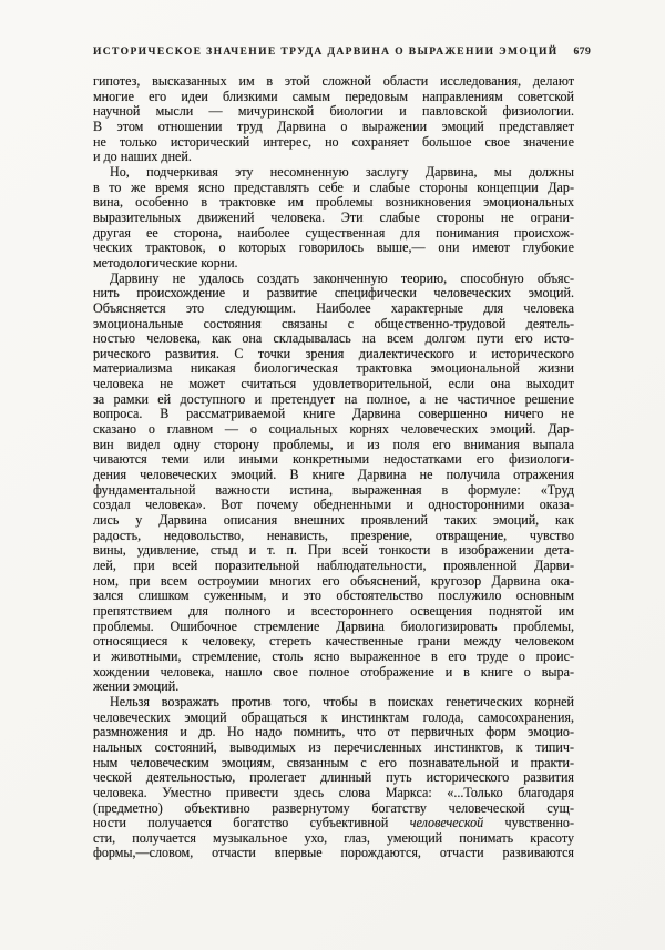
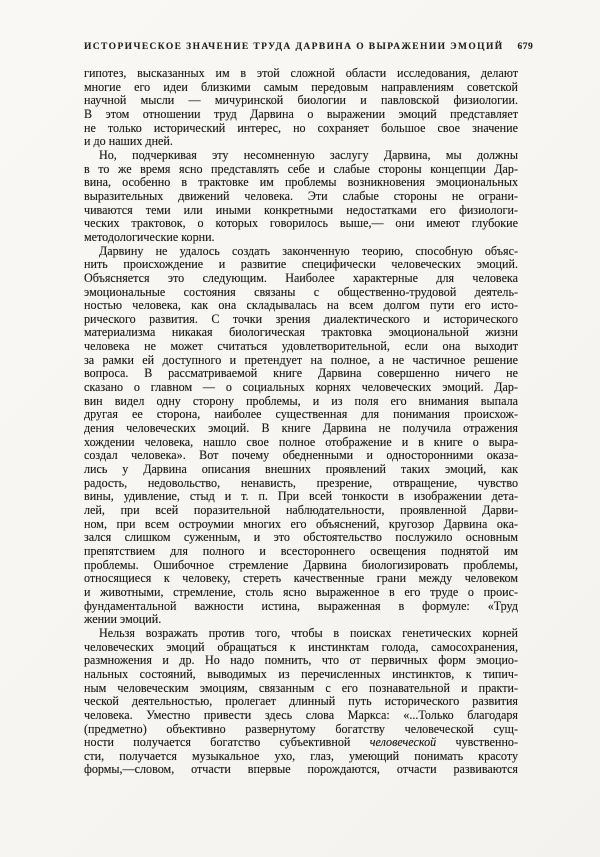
  ИСТОРИЧЕСКОЕ ЗНАЧЕНИЕ ТРУДА ДАРВИНА О ВЫРАЖЕНИИ ЭМОЦИЙ
  679
  гипотез, высказанных им в этой сложной области исследования, делают
  многие его идеи близкими самым передовым направлениям советской
  научной мысли — мичуринской биологии и павловской физиологии.
  В этом отношении труд Дарвина о выражении эмоций представляет
  не только исторический интерес, но сохраняет большое свое значение
  и до наших дней.
  Но, подчеркивая эту несомненную заслугу Дарвина, мы должны
  в то же время ясно представлять себе и слабые стороны концепции Дар-
  вина, особенно в трактовке им проблемы возникновения эмоциональных
  выразительных движений человека. Эти слабые стороны не ограни-
- другая ее сторона, наиболее существенная для понимания происхож-
+ чиваются теми или иными конкретными недостатками его физиологи-
  ческих трактовок, о которых говорилось выше,— они имеют глубокие
  методологические корни.
  Дарвину не удалось создать законченную теорию, способную объяс-
  нить происхождение и развитие специфически человеческих эмоций.
  Объясняется это следующим. Наиболее характерные для человека
  эмоциональные состояния связаны с общественно-трудовой деятель-
  ностью человека, как она складывалась на всем долгом пути его исто-
  рического развития. С точки зрения диалектического и исторического
  материализма никакая биологическая трактовка эмоциональной жизни
  человека не может считаться удовлетворительной, если она выходит
  за рамки ей доступного и претендует на полное, а не частичное решение
  вопроса. В рассматриваемой книге Дарвина совершенно ничего не
  сказано о главном — о социальных корнях человеческих эмоций. Дар-
  вин видел одну сторону проблемы, и из поля его внимания выпала
- чиваются теми или иными конкретными недостатками его физиологи-
+ другая ее сторона, наиболее существенная для понимания происхож-
  дения человеческих эмоций. В книге Дарвина не получила отражения
- фундаментальной важности истина, выраженная в формуле: «Труд
+ хождении человека, нашло свое полное отображение и в книге о выра-
  создал человека». Вот почему обедненными и односторонними оказа-
  лись у Дарвина описания внешних проявлений таких эмоций, как
  радость, недовольство, ненависть, презрение, отвращение, чувство
  вины, удивление, стыд и т. п. При всей тонкости в изображении дета-
  лей, при всей поразительной наблюдательности, проявленной Дарви-
  ном, при всем остроумии многих его объяснений, кругозор Дарвина ока-
  зался слишком суженным, и это обстоятельство послужило основным
  препятствием для полного и всестороннего освещения поднятой им
  проблемы. Ошибочное стремление Дарвина биологизировать проблемы,
  относящиеся к человеку, стереть качественные грани между человеком
  и животными, стремление, столь ясно выраженное в его труде о проис-
- хождении человека, нашло свое полное отображение и в книге о выра-
+ фундаментальной важности истина, выраженная в формуле: «Труд
  жении эмоций.
  Нельзя возражать против того, чтобы в поисках генетических корней
  человеческих эмоций обращаться к инстинктам голода, самосохранения,
  размножения и др. Но надо помнить, что от первичных форм эмоцио-
  нальных состояний, выводимых из перечисленных инстинктов, к типич-
  ным человеческим эмоциям, связанным с его познавательной и практи-
  ческой деятельностью, пролегает длинный путь исторического развития
  человека. Уместно привести здесь слова Маркса: «...Только благодаря
  (предметно) объективно развернутому богатству человеческой сущ-
  ности получается богатство субъективной человеческой чувственно-
  сти, получается музыкальное ухо, глаз, умеющий понимать красоту
  формы,—словом, отчасти впервые порождаются, отчасти развиваются
